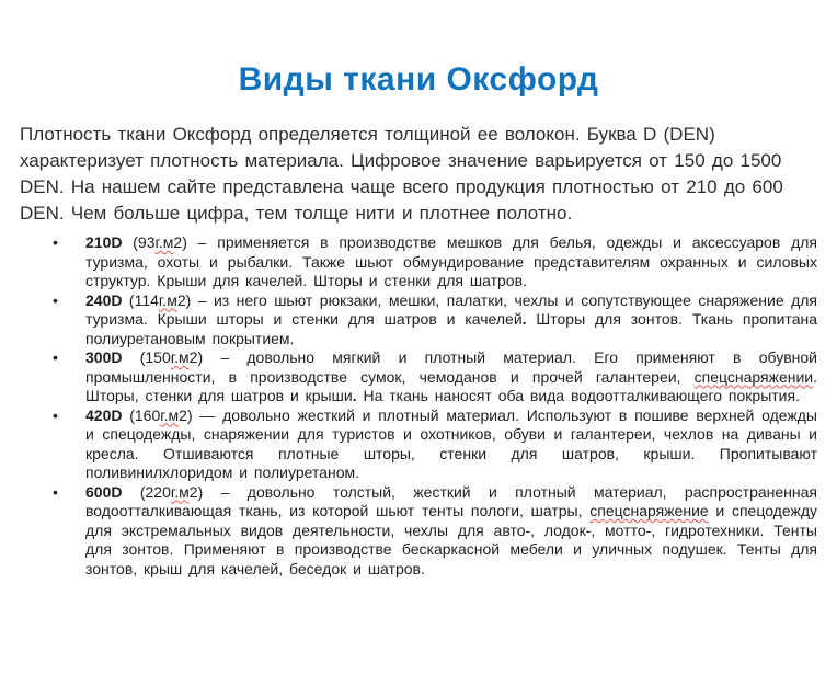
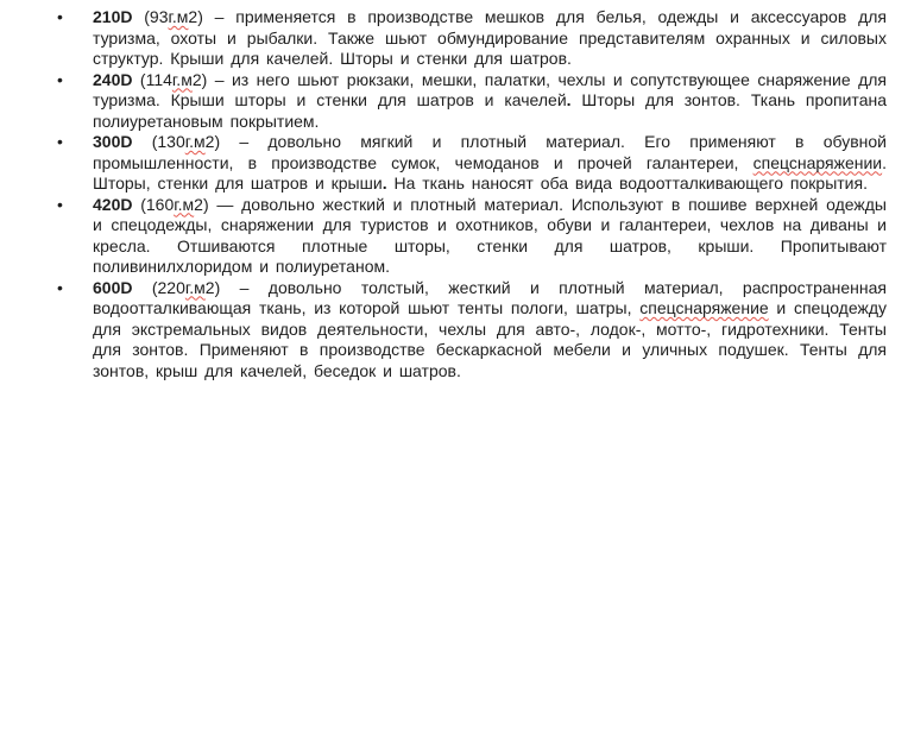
- Виды ткани Оксфорд
- Плотность ткани Оксфорд определяется толщиной ее волокон. Буква D (DEN) характеризует плотность материала. Цифровое значение варьируется от 150 до 1500 DEN. На нашем сайте представлена чаще всего продукция плотностью от 210 до 600 DEN. Чем больше цифра, тем толще нити и плотнее полотно.
  •
  210D (93г.м2) – применяется в производстве мешков для белья, одежды и аксессуаров для туризма, охоты и рыбалки. Также шьют обмундирование представителям охранных и силовых структур. Крыши для качелей. Шторы и стенки для шатров.
  •
  240D (114г.м2) – из него шьют рюкзаки, мешки, палатки, чехлы и сопутствующее снаряжение для туризма. Крыши шторы и стенки для шатров и качелей. Шторы для зонтов. Ткань пропитана полиуретановым покрытием.
  •
- 300D (150г.м2) – довольно мягкий и плотный материал. Его применяют в обувной промышленности, в производстве сумок, чемоданов и прочей галантереи, спецснаряжении. Шторы, стенки для шатров и крыши. На ткань наносят оба вида водоотталкивающего покрытия.
+ 300D (130г.м2) – довольно мягкий и плотный материал. Его применяют в обувной промышленности, в производстве сумок, чемоданов и прочей галантереи, спецснаряжении. Шторы, стенки для шатров и крыши. На ткань наносят оба вида водоотталкивающего покрытия.
  •
  420D (160г.м2) — довольно жесткий и плотный материал. Используют в пошиве верхней одежды и спецодежды, снаряжении для туристов и охотников, обуви и галантереи, чехлов на диваны и кресла. Отшиваются плотные шторы, стенки для шатров, крыши. Пропитывают поливинилхлоридом и полиуретаном.
  •
  600D (220г.м2) – довольно толстый, жесткий и плотный материал, распространенная водоотталкивающая ткань, из которой шьют тенты пологи, шатры, спецснаряжение и спецодежду для экстремальных видов деятельности, чехлы для авто-, лодок-, мотто-, гидротехники. Тенты для зонтов. Применяют в производстве бескаркасной мебели и уличных подушек. Тенты для зонтов, крыш для качелей, беседок и шатров.
